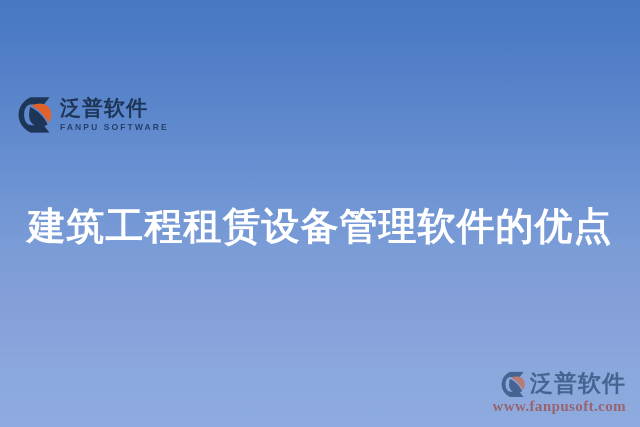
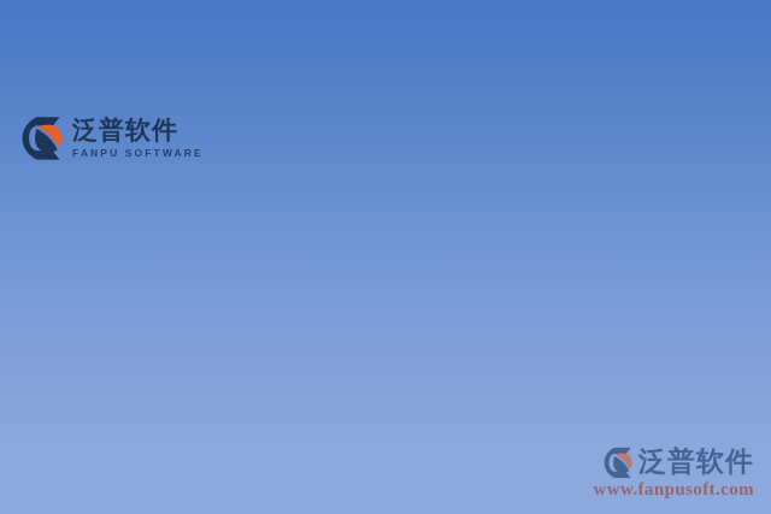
  泛普软件
  FANPU SOFTWARE
- 建筑工程租赁设备管理软件的优点
  泛普软件
  www.fanpusoft.com
